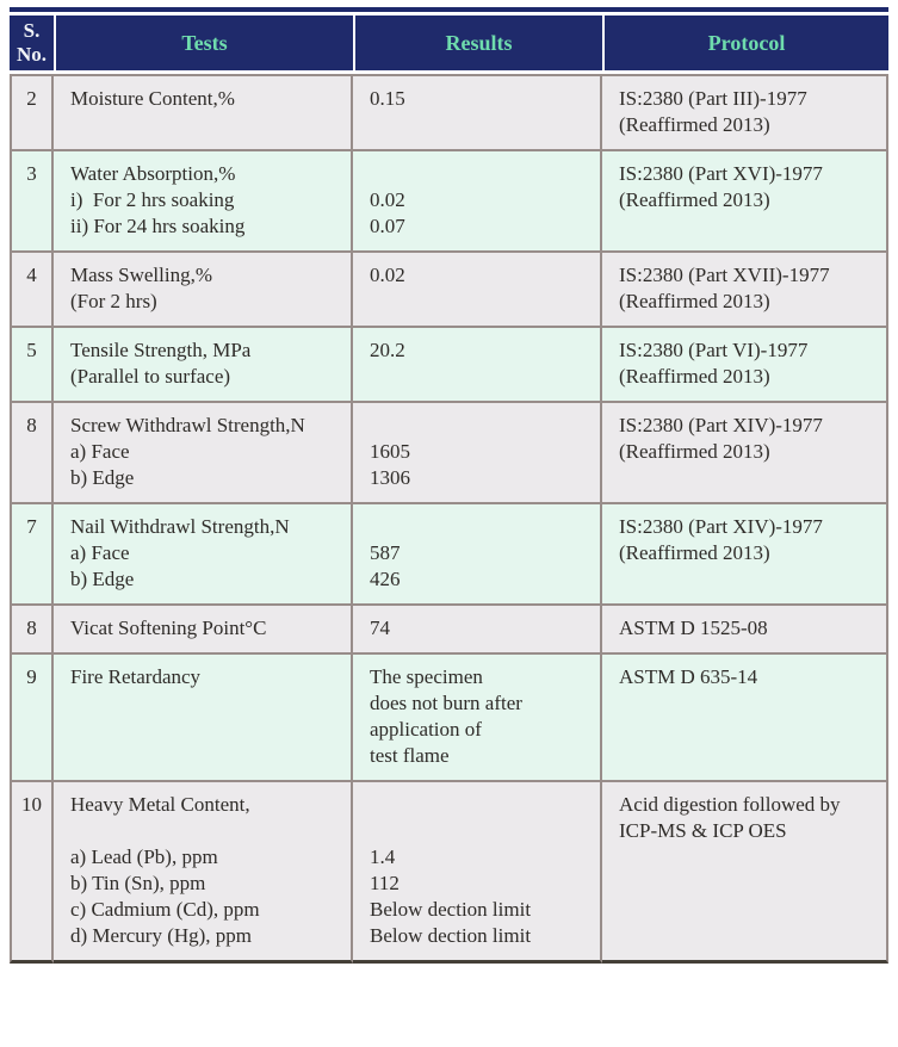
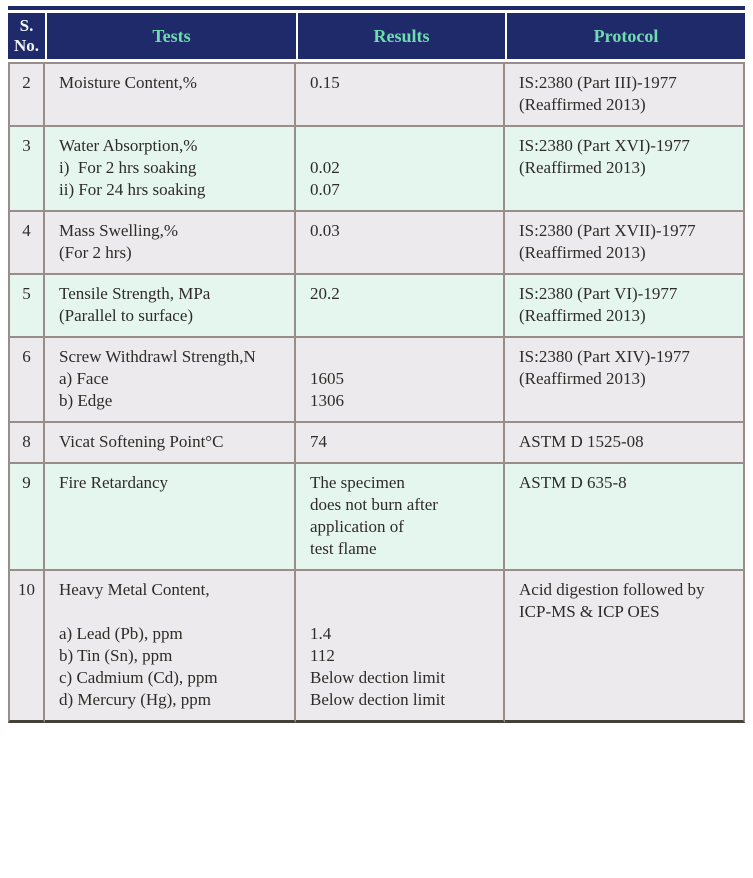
  S. No.	Tests	Results	Protocol
  2	Moisture Content,%	0.15	IS:2380 (Part III)-1977 (Reaffirmed 2013)
  3	Water Absorption,% i) For 2 hrs soaking ii) For 24 hrs soaking	0.02 0.07	IS:2380 (Part XVI)-1977 (Reaffirmed 2013)
- 4	Mass Swelling,% (For 2 hrs)	0.02	IS:2380 (Part XVII)-1977 (Reaffirmed 2013)
+ 4	Mass Swelling,% (For 2 hrs)	0.03	IS:2380 (Part XVII)-1977 (Reaffirmed 2013)
  5	Tensile Strength, MPa (Parallel to surface)	20.2	IS:2380 (Part VI)-1977 (Reaffirmed 2013)
- 8	Screw Withdrawl Strength,N a) Face b) Edge	1605 1306	IS:2380 (Part XIV)-1977 (Reaffirmed 2013)
+ 6	Screw Withdrawl Strength,N a) Face b) Edge	1605 1306	IS:2380 (Part XIV)-1977 (Reaffirmed 2013)
- 7	Nail Withdrawl Strength,N a) Face b) Edge	587 426	IS:2380 (Part XIV)-1977 (Reaffirmed 2013)
  8	Vicat Softening Point°C	74	ASTM D 1525-08
- 9	Fire Retardancy	The specimen does not burn after application of test flame	ASTM D 635-14
+ 9	Fire Retardancy	The specimen does not burn after application of test flame	ASTM D 635-8
  10	Heavy Metal Content, a) Lead (Pb), ppm b) Tin (Sn), ppm c) Cadmium (Cd), ppm d) Mercury (Hg), ppm	1.4 112 Below dection limit Below dection limit	Acid digestion followed by ICP-MS & ICP OES
